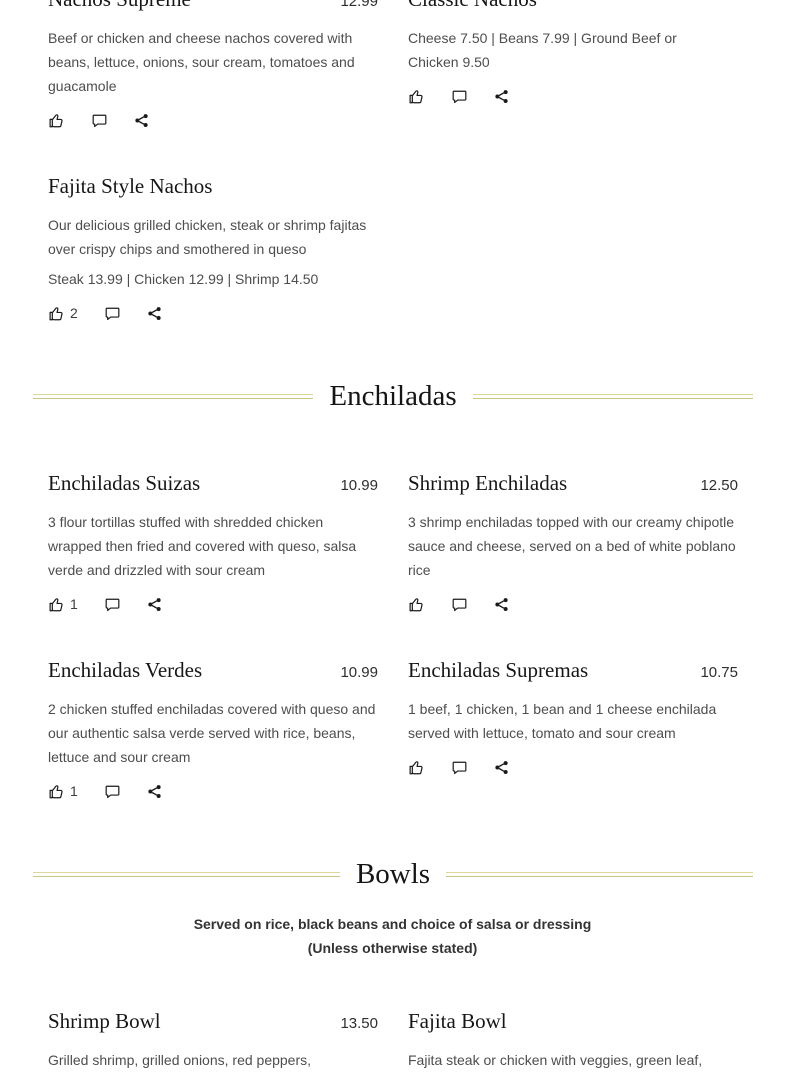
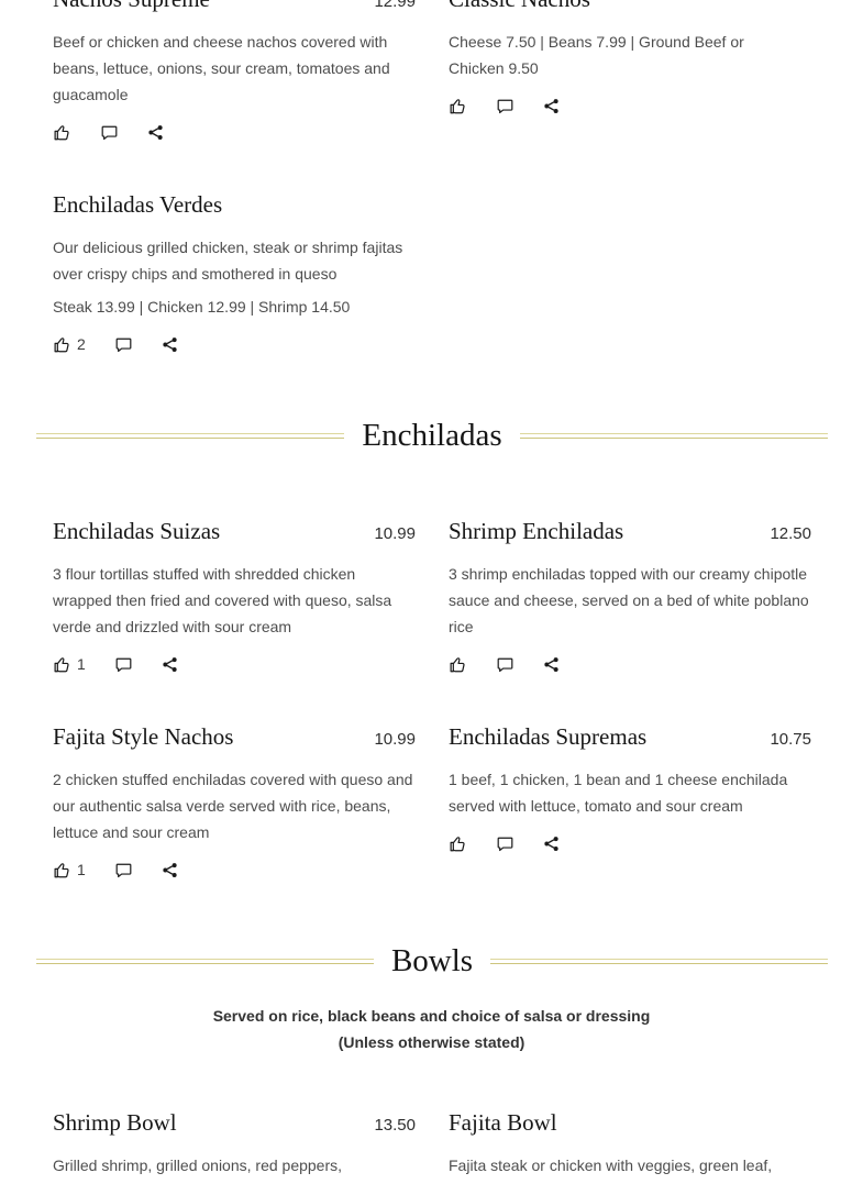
  12.99
  Beef or chicken and cheese nachos covered with
  beans, lettuce, onions, sour cream, tomatoes and
  guacamole
- Fajita Style Nachos
+ Enchiladas Verdes
  Our delicious grilled chicken, steak or shrimp fajitas
  over crispy chips and smothered in queso
  Steak 13.99 | Chicken 12.99 | Shrimp 14.50
  2
  Cheese 7.50 | Beans 7.99 | Ground Beef or
  Chicken 9.50
  Enchiladas
  Enchiladas Suizas
  10.99
  3 flour tortillas stuffed with shredded chicken
  wrapped then fried and covered with queso, salsa
  verde and drizzled with sour cream
  1
- Enchiladas Verdes
+ Fajita Style Nachos
  10.99
  2 chicken stuffed enchiladas covered with queso and
  our authentic salsa verde served with rice, beans,
  lettuce and sour cream
  1
  Shrimp Enchiladas
  12.50
  3 shrimp enchiladas topped with our creamy chipotle
  sauce and cheese, served on a bed of white poblano
  rice
  Enchiladas Supremas
  10.75
  1 beef, 1 chicken, 1 bean and 1 cheese enchilada
  served with lettuce, tomato and sour cream
  Bowls
  Served on rice, black beans and choice of salsa or dressing
  (Unless otherwise stated)
  Shrimp Bowl
  13.50
  Grilled shrimp, grilled onions, red peppers,
  Fajita Bowl
  Fajita steak or chicken with veggies, green leaf,
